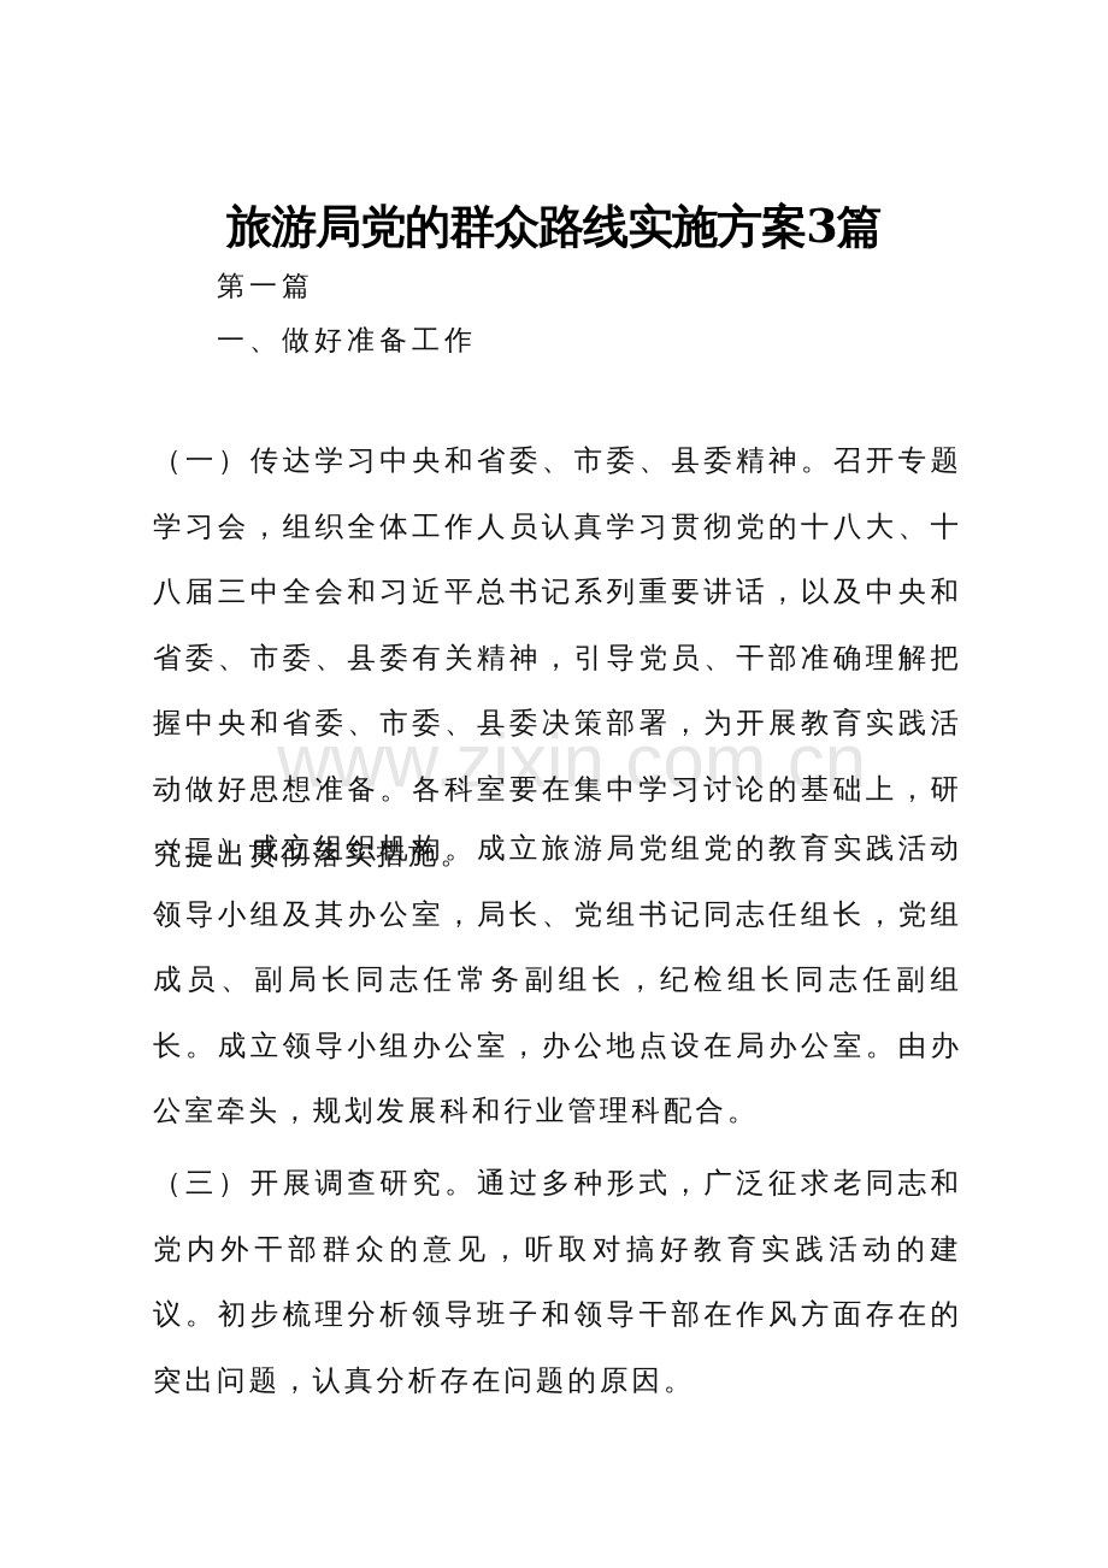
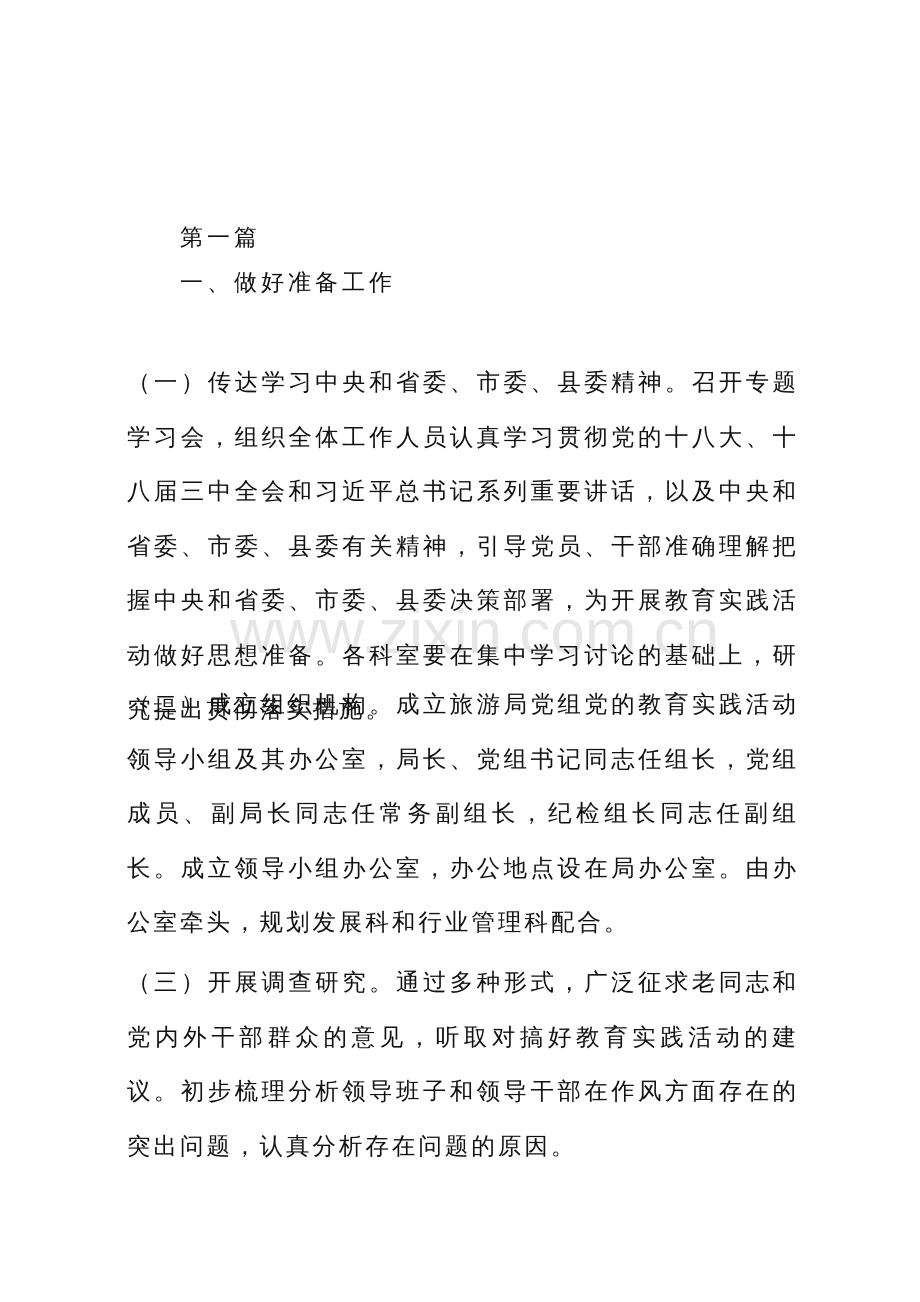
  www.zixin.com.c
- 旅游局党的群众路线实施方案3篇
  第一篇
  一、做好准备工作
  （一）传达学习中央和省委、市委、县委精神。召开专题学习会，组织全体工作人员认真学习贯彻党的十八大、十八届三中全会和习近平总书记系列重要讲话，以及中央和省委、市委、县委有关精神，引导党员、干部准确理解把握中央和省委、市委、县委决策部署，为开展教育实践活动做好思想准备。各科室要在集中学习讨论的基础上，研究提出贯彻落实措施。
  （二）成立组织机构。成立旅游局党组党的教育实践活动领导小组及其办公室，局长、党组书记同志任组长，党组成员、副局长同志任常务副组长，纪检组长同志任副组长。成立领导小组办公室，办公地点设在局办公室。由办公室牵头，规划发展科和行业管理科配合。
  （三）开展调查研究。通过多种形式，广泛征求老同志和党内外干部群众的意见，听取对搞好教育实践活动的建议。初步梳理分析领导班子和领导干部在作风方面存在的突出问题，认真分析存在问题的原因。
